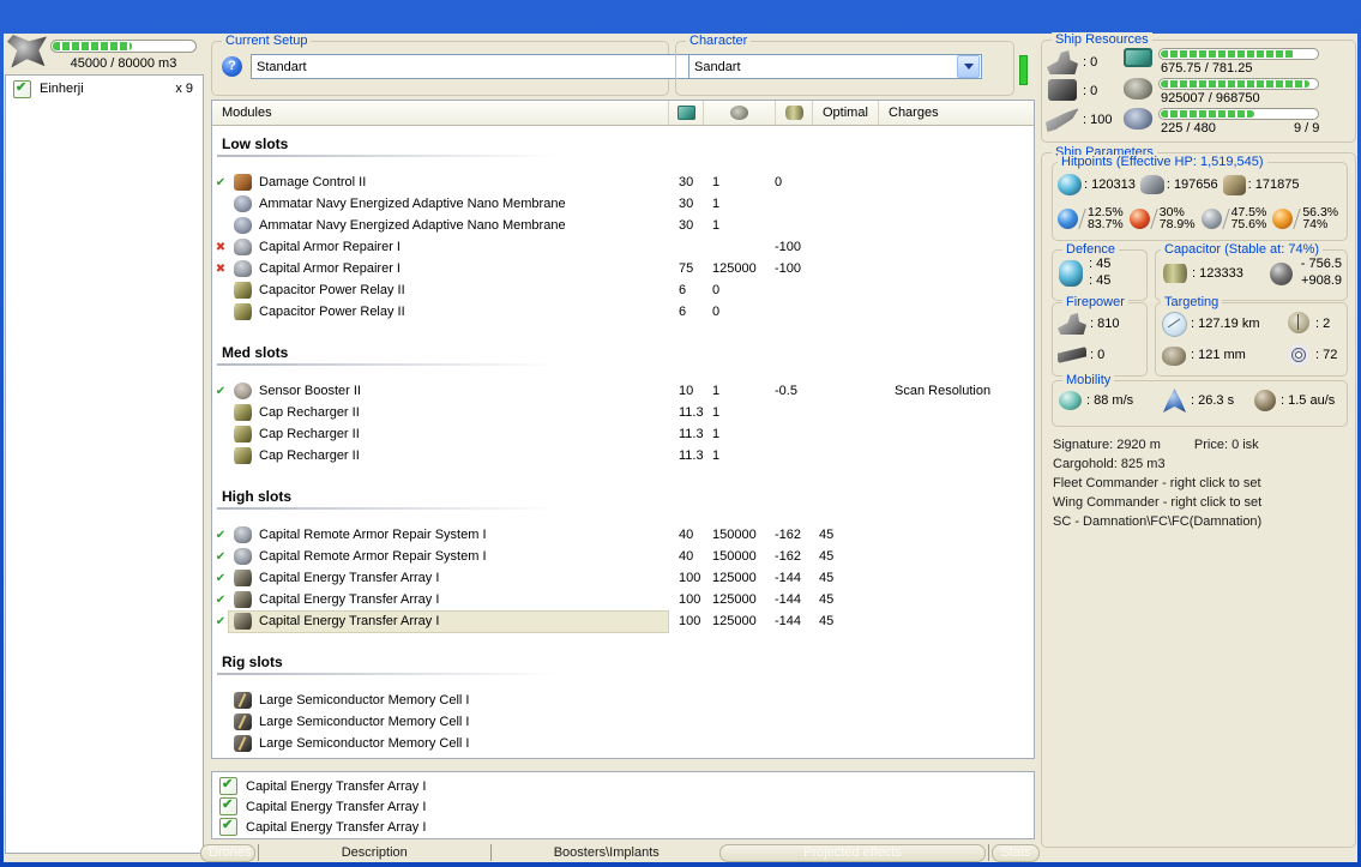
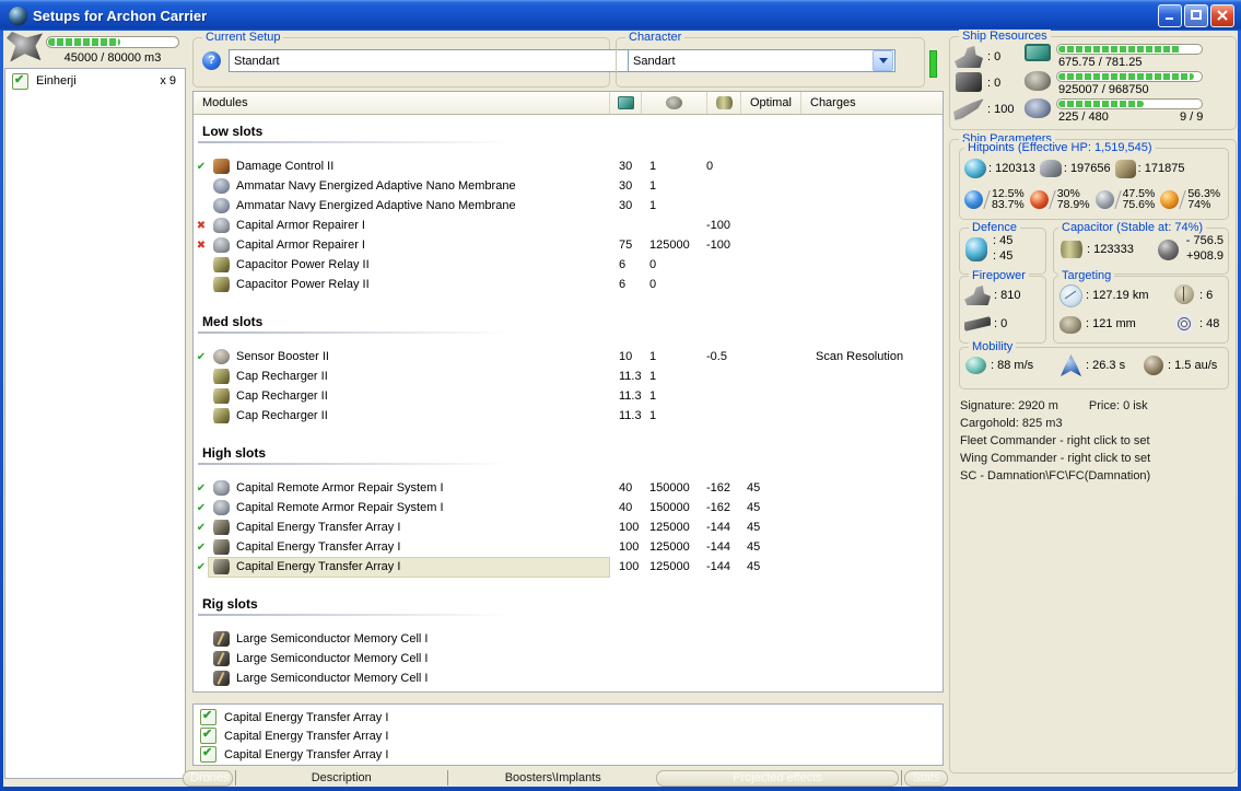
+ Setups for Archon Carrier
  45000 / 80000 m3
  Einherji
  x 9
  Current Setup
  ?
  Standart
  Character
  Sandart
  Modules
  Optimal
  Charges
  Low slots
  ✔
  Damage Control II
  30
  1
  0
  Ammatar Navy Energized Adaptive Nano Membrane
  30
  1
  Ammatar Navy Energized Adaptive Nano Membrane
  30
  1
  ✖
  Capital Armor Repairer I
  -100
  ✖
  Capital Armor Repairer I
  75
  125000
  -100
  Capacitor Power Relay II
  6
  0
  Capacitor Power Relay II
  6
  0
  Med slots
  ✔
  Sensor Booster II
  10
  1
  -0.5
  Scan Resolution
  Cap Recharger II
  11.3
  1
  Cap Recharger II
  11.3
  1
  Cap Recharger II
  11.3
  1
  High slots
  ✔
  Capital Remote Armor Repair System I
  40
  150000
  -162
  45
  ✔
  Capital Remote Armor Repair System I
  40
  150000
  -162
  45
  ✔
  Capital Energy Transfer Array I
  100
  125000
  -144
  45
  ✔
  Capital Energy Transfer Array I
  100
  125000
  -144
  45
  ✔
  Capital Energy Transfer Array I
  100
  125000
  -144
  45
  Rig slots
  Large Semiconductor Memory Cell I
  Large Semiconductor Memory Cell I
  Large Semiconductor Memory Cell I
  Capital Energy Transfer Array I
  Capital Energy Transfer Array I
  Capital Energy Transfer Array I
  Drones
  Description
  Boosters\Implants
  Projected effects
  Stats
  Ship Resources
  : 0
  : 0
  : 100
  675.75 / 781.25
  925007 / 968750
  225 / 480
  9 / 9
  Ship Parameters
  Hitpoints (Effective HP: 1,519,545)
  : 120313
  : 197656
  : 171875
  12.5%
  83.7%
  30%
  78.9%
  47.5%
  75.6%
  56.3%
  74%
  Defence
  : 45
  : 45
  Capacitor (Stable at: 74%)
  : 123333
  - 756.5
  +908.9
  Firepower
  : 810
  : 0
  Targeting
  : 127.19 km
- : 2
+ : 6
  : 121 mm
- : 72
+ : 48
  Mobility
  : 88 m/s
  : 26.3 s
  : 1.5 au/s
  Signature: 2920 m Price: 0 isk
  Cargohold: 825 m3
  Fleet Commander - right click to set
  Wing Commander - right click to set
  SC - Damnation\FC\FC(Damnation)
